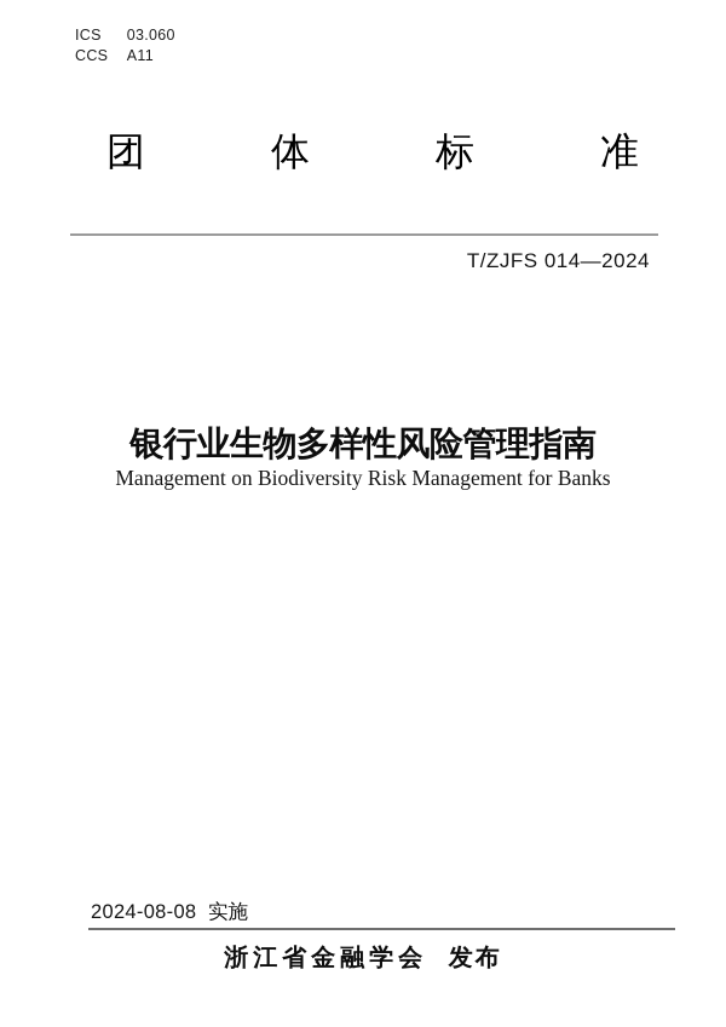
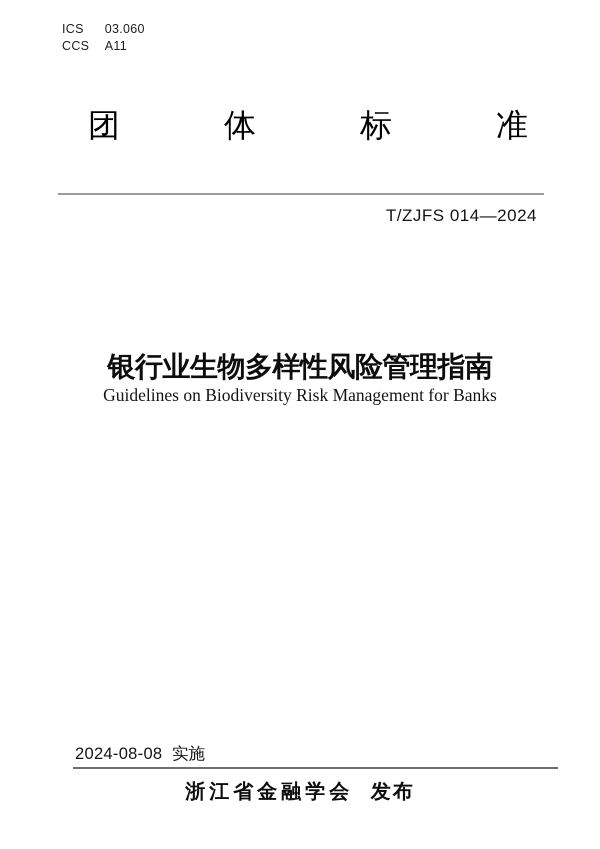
  ICS 03.060
  CCS A11
  团
  体
  标
  准
  T/ZJFS 014—2024
  银行业生物多样性风险管理指南
- Management on Biodiversity Risk Management for Banks
+ Guidelines on Biodiversity Risk Management for Banks
  2024-08-08 实施
  浙江省金融学会 发布
